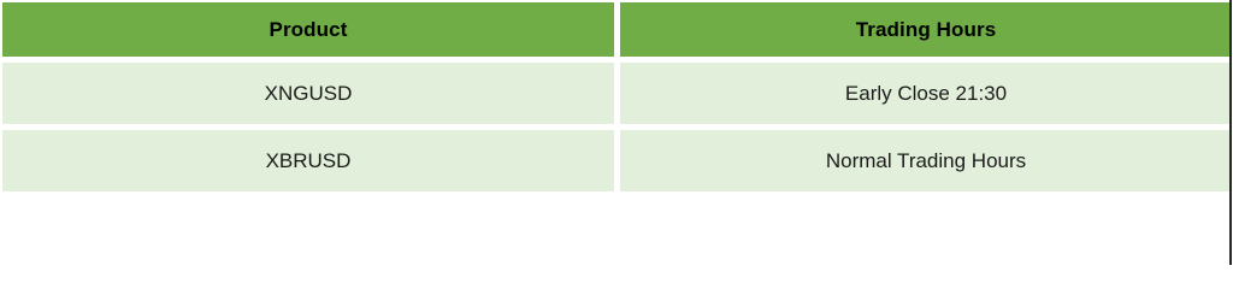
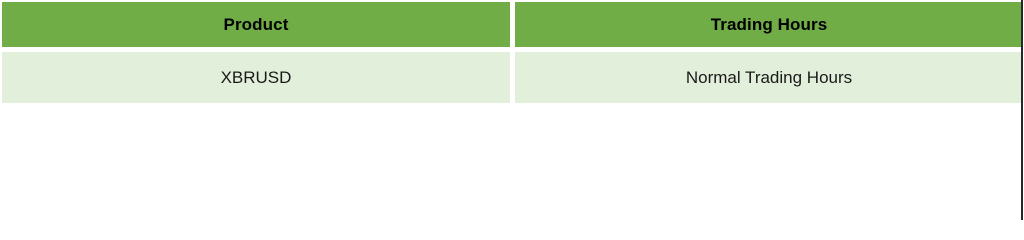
  Product	Trading Hours
- XNGUSD	Early Close 21:30
  XBRUSD	Normal Trading Hours
